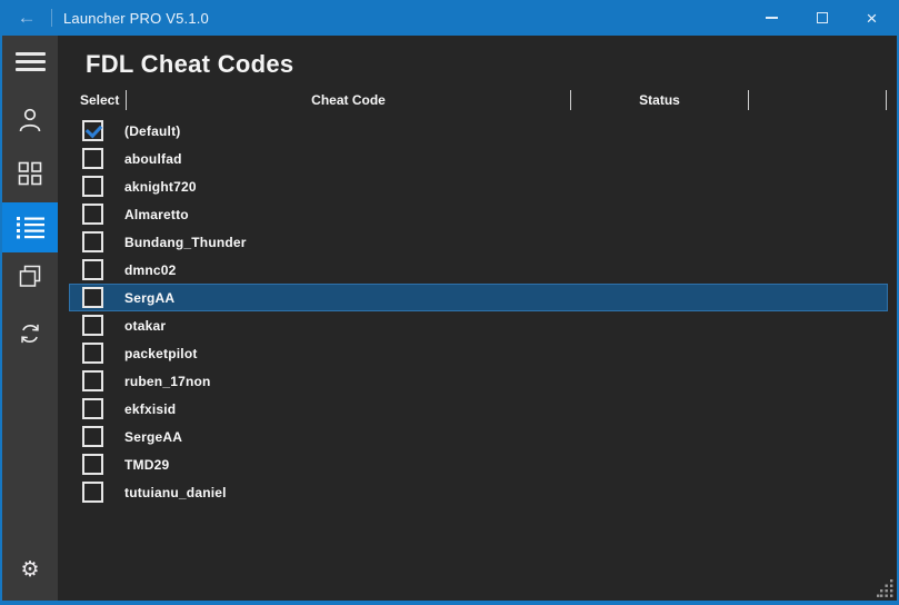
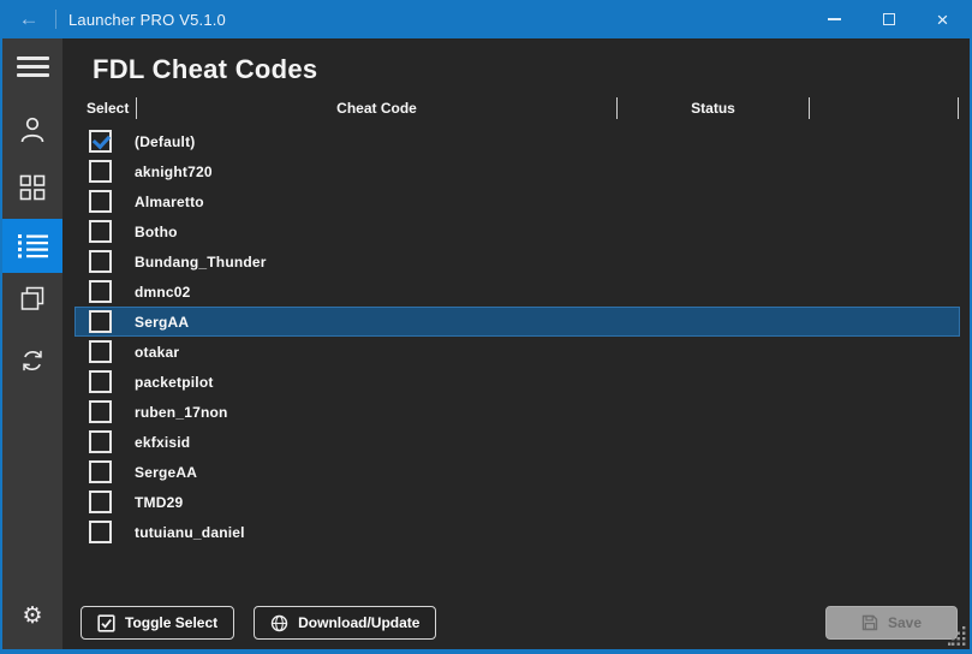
  ←
  Launcher PRO V5.1.0
  ×
  ⚙
  FDL Cheat Codes
  Select
  Cheat Code
  Status
  (Default)
- aboulfad
  aknight720
  Almaretto
+ Botho
  Bundang_Thunder
  dmnc02
  SergAA
  otakar
  packetpilot
  ruben_17non
  ekfxisid
  SergeAA
  TMD29
  tutuianu_daniel
+ Toggle Select
+ Download/Update
+ Save
